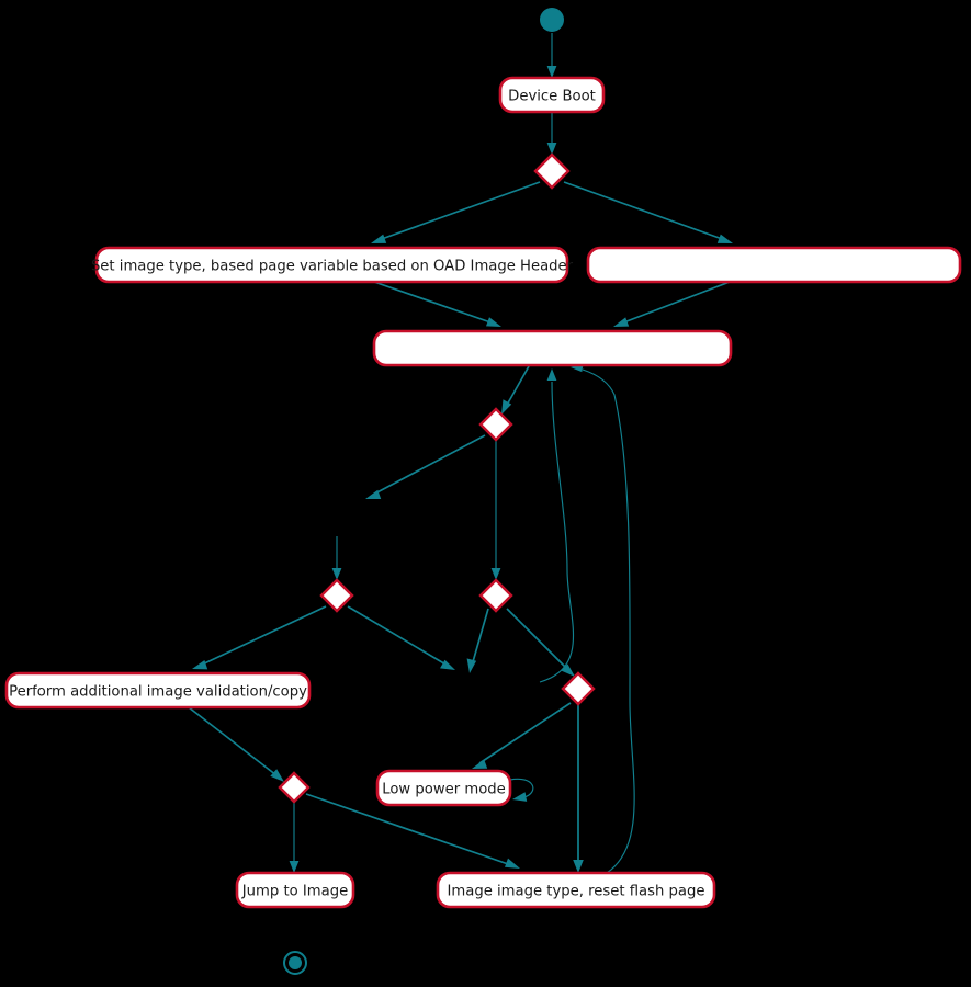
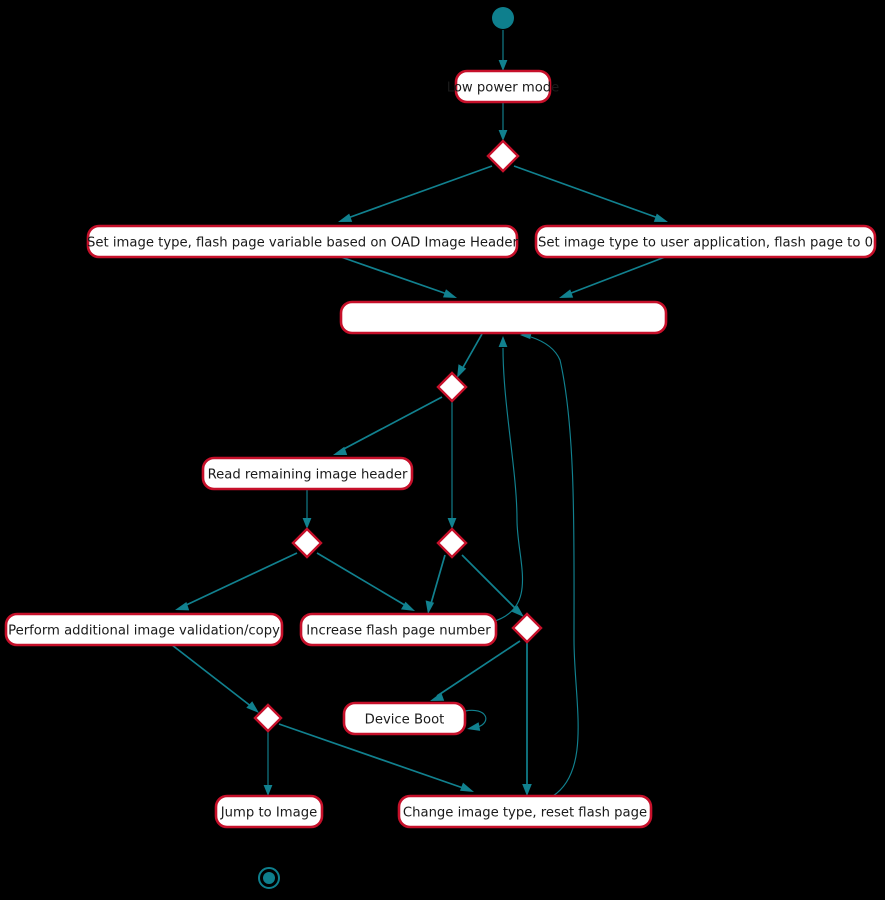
- Device Boot
+ Low power mode
- Set image type, based page variable based on OAD Image Header
+ Set image type, flash page variable based on OAD Image Header
+ Set image type to user application, flash page to 0
+ Read remaining image header
  Perform additional image validation/copy
+ Increase flash page number
- Low power mode
+ Device Boot
  Jump to Image
- Image image type, reset flash page
+ Change image type, reset flash page
